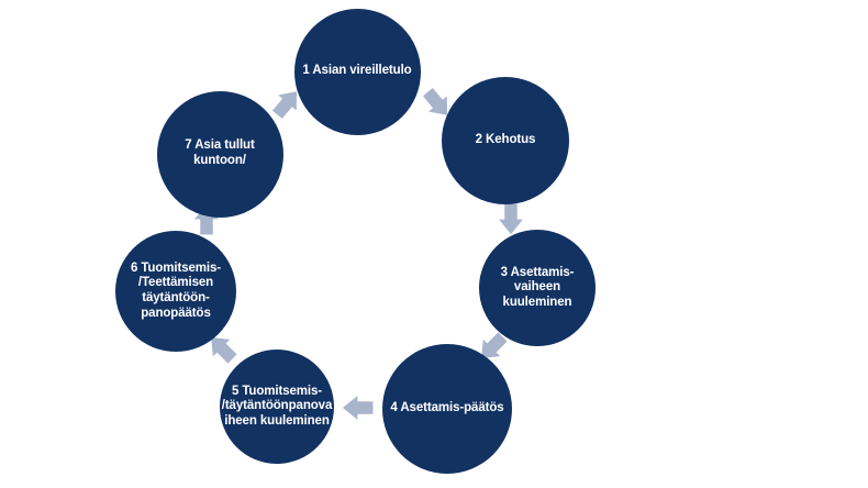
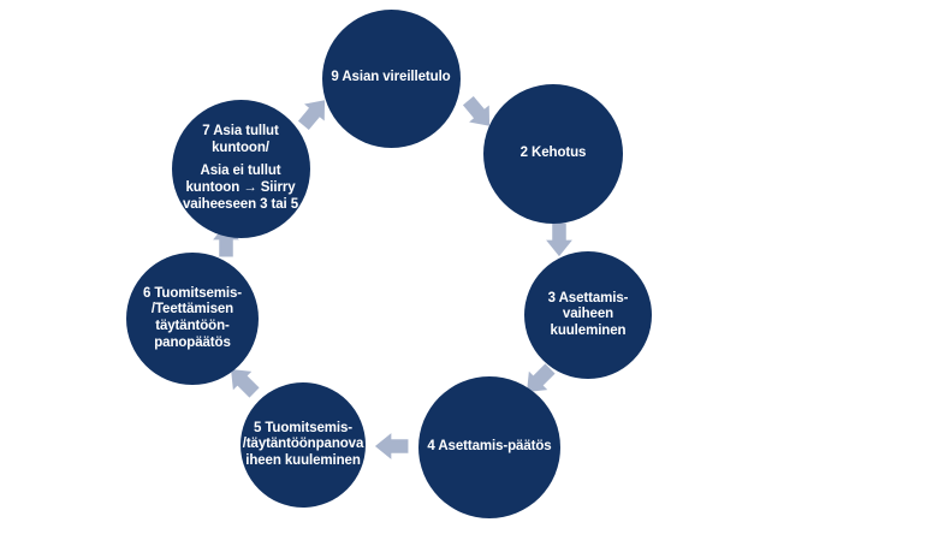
- 1 Asian vireilletulo
+ 9 Asian vireilletulo
  2 Kehotus
  3 Asettamis-
  vaiheen
  kuuleminen
  4 Asettamis-päätös
  5 Tuomitsemis-
  /täytäntöönpanova
  iheen kuuleminen
  6 Tuomitsemis-
  /Teettämisen
  täytäntöön-
  panopäätös
  7 Asia tullut
  kuntoon/
+ Asia ei tullut
+ kuntoon → Siirry
+ vaiheeseen 3 tai 5
